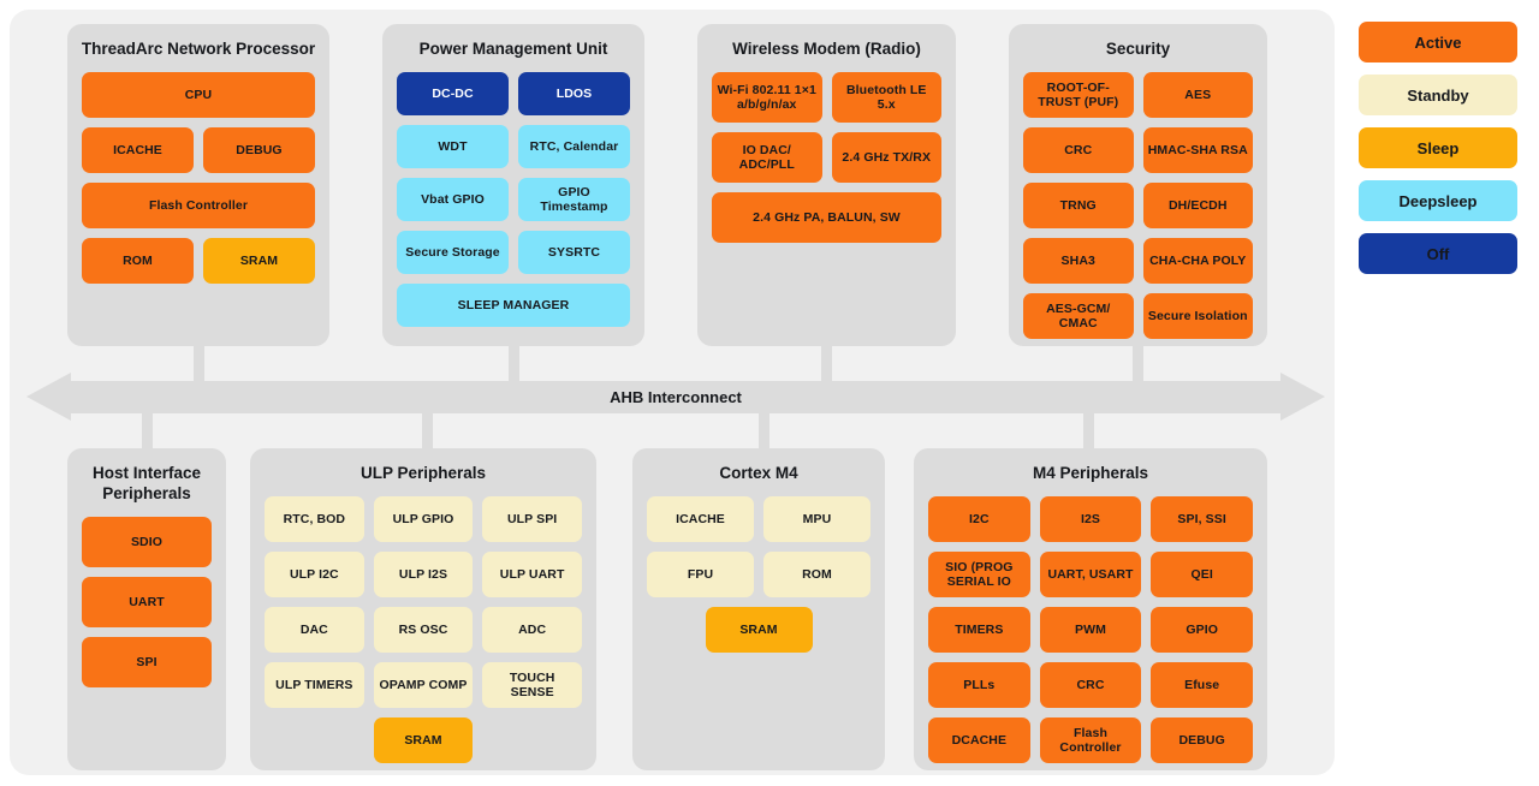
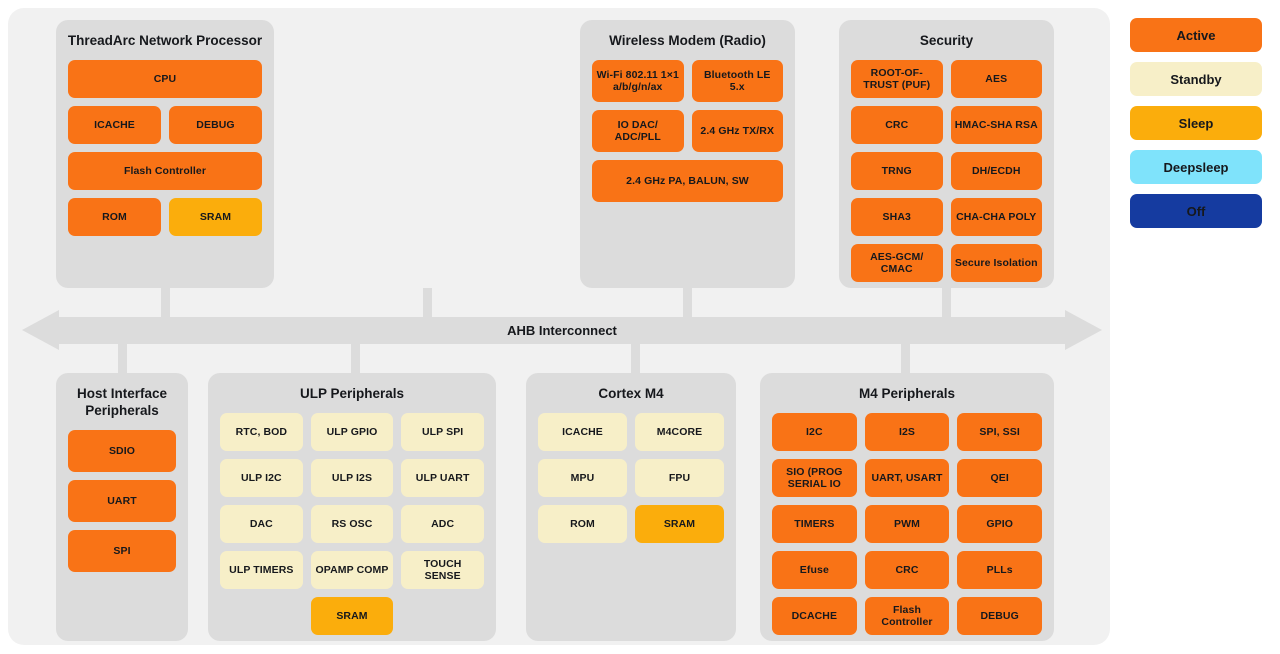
  ThreadArc Network Processor
  CPU
  ICACHE
  DEBUG
  Flash Controller
  ROM
  SRAM
- Power Management Unit
- DC-DC
- LDOS
- WDT
- RTC, Calendar
- Vbat GPIO
- GPIO Timestamp
- Secure Storage
- SYSRTC
- SLEEP MANAGER
  Wireless Modem (Radio)
  Wi-Fi 802.11 1×1 a/b/g/n/ax
  Bluetooth LE 5.x
  IO DAC/ ADC/PLL
  2.4 GHz TX/RX
  2.4 GHz PA, BALUN, SW
  Security
  ROOT-OF-TRUST (PUF)
  AES
  CRC
  HMAC-SHA RSA
  TRNG
  DH/ECDH
  SHA3
  CHA-CHA POLY
  AES-GCM/ CMAC
  Secure Isolation
  AHB Interconnect
  Host Interface Peripherals
  SDIO
  UART
  SPI
  ULP Peripherals
  RTC, BOD
  ULP GPIO
  ULP SPI
  ULP I2C
  ULP I2S
  ULP UART
  DAC
  RS OSC
  ADC
  ULP TIMERS
  OPAMP COMP
  TOUCH SENSE
  SRAM
  Cortex M4
  ICACHE
+ M4CORE
  MPU
  FPU
  ROM
  SRAM
  M4 Peripherals
  I2C
  I2S
  SPI, SSI
  SIO (PROG SERIAL IO
  UART, USART
  QEI
  TIMERS
  PWM
  GPIO
- PLLs
+ Efuse
  CRC
- Efuse
+ PLLs
  DCACHE
  Flash Controller
  DEBUG
  Active
  Standby
  Sleep
  Deepsleep
  Off
